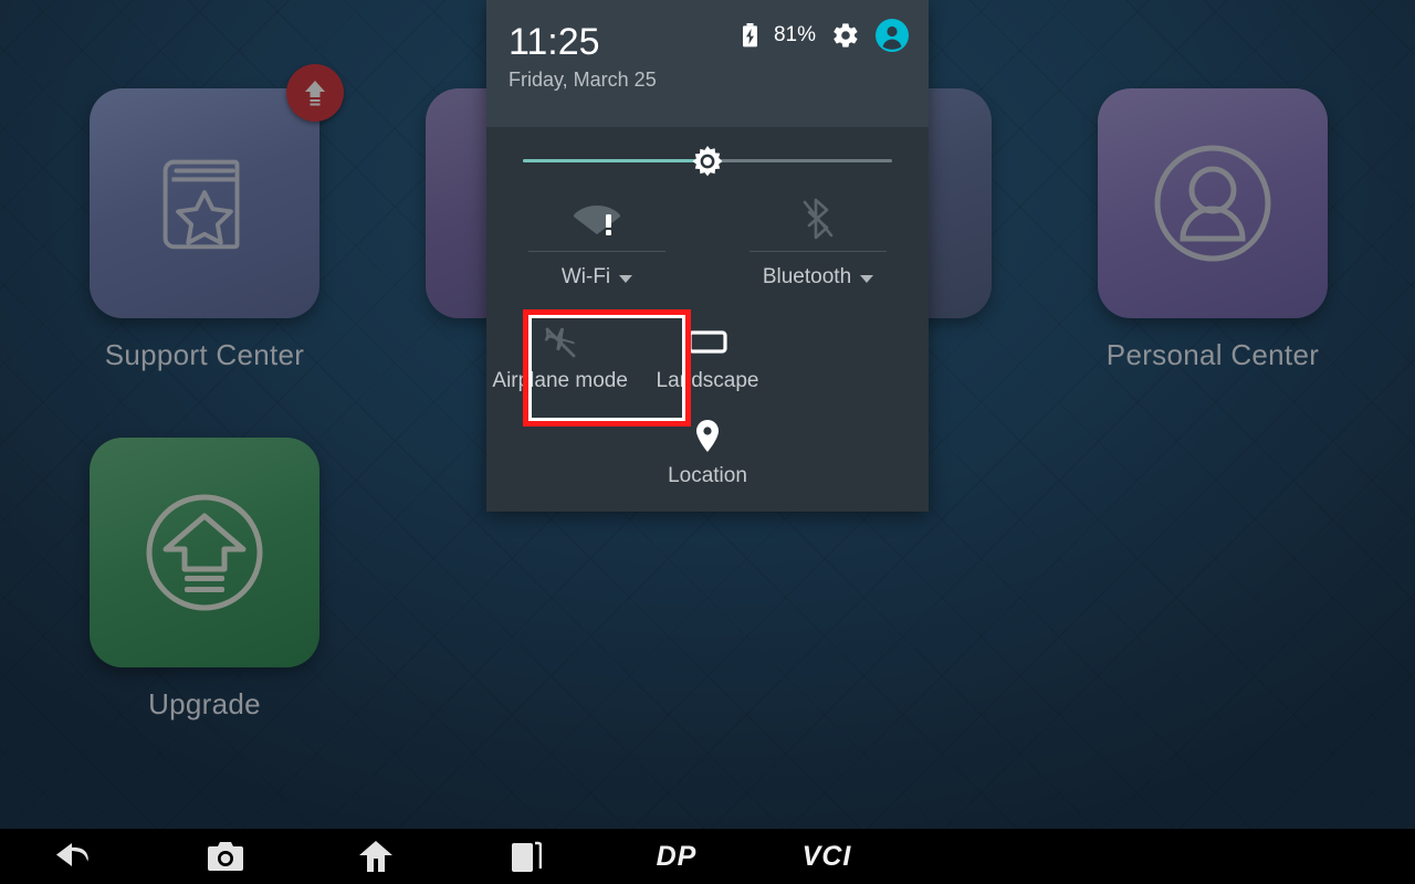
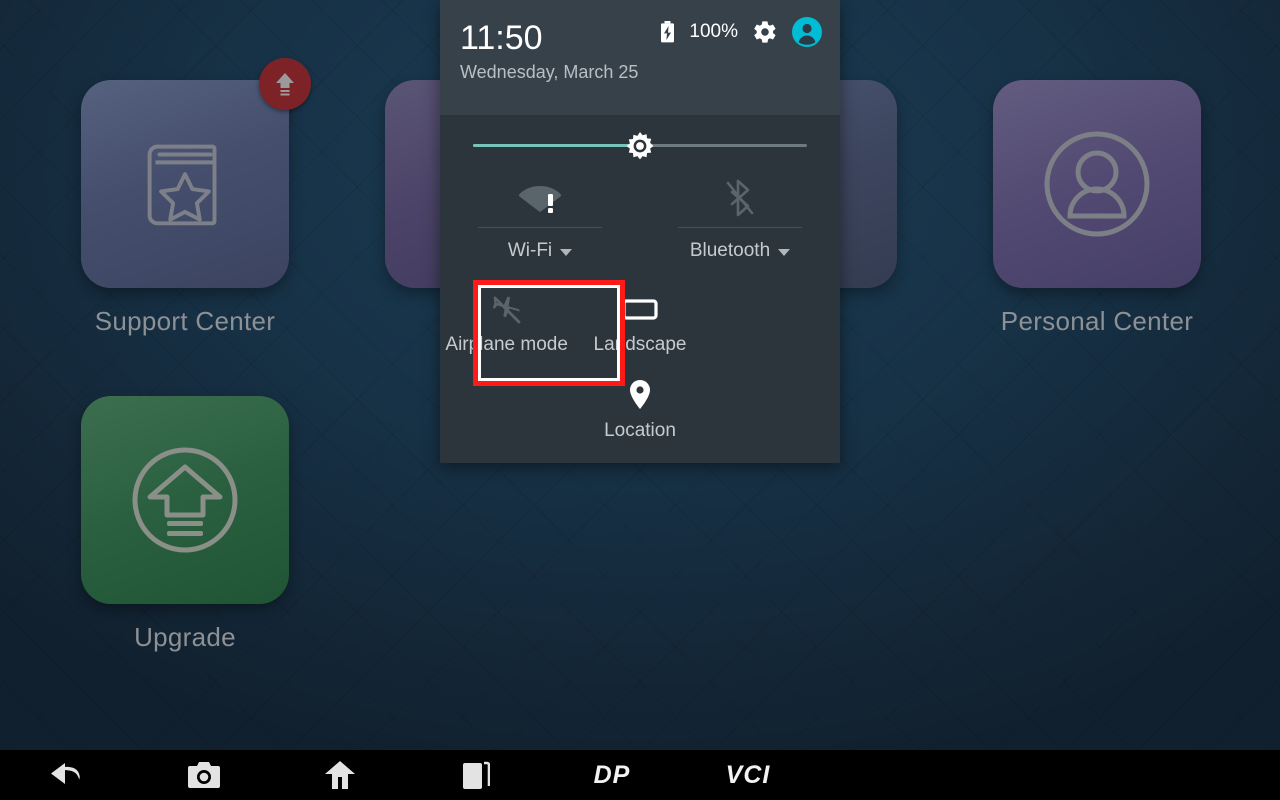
  Support Center
  Personal Center
  Upgrade
- 11:25
+ 11:50
- Friday, March 25
+ Wednesday, March 25
- 81%
+ 100%
  Wi-Fi
  Bluetooth
  Airplane mode
  Landscape
  Location
  DP
  VCI
